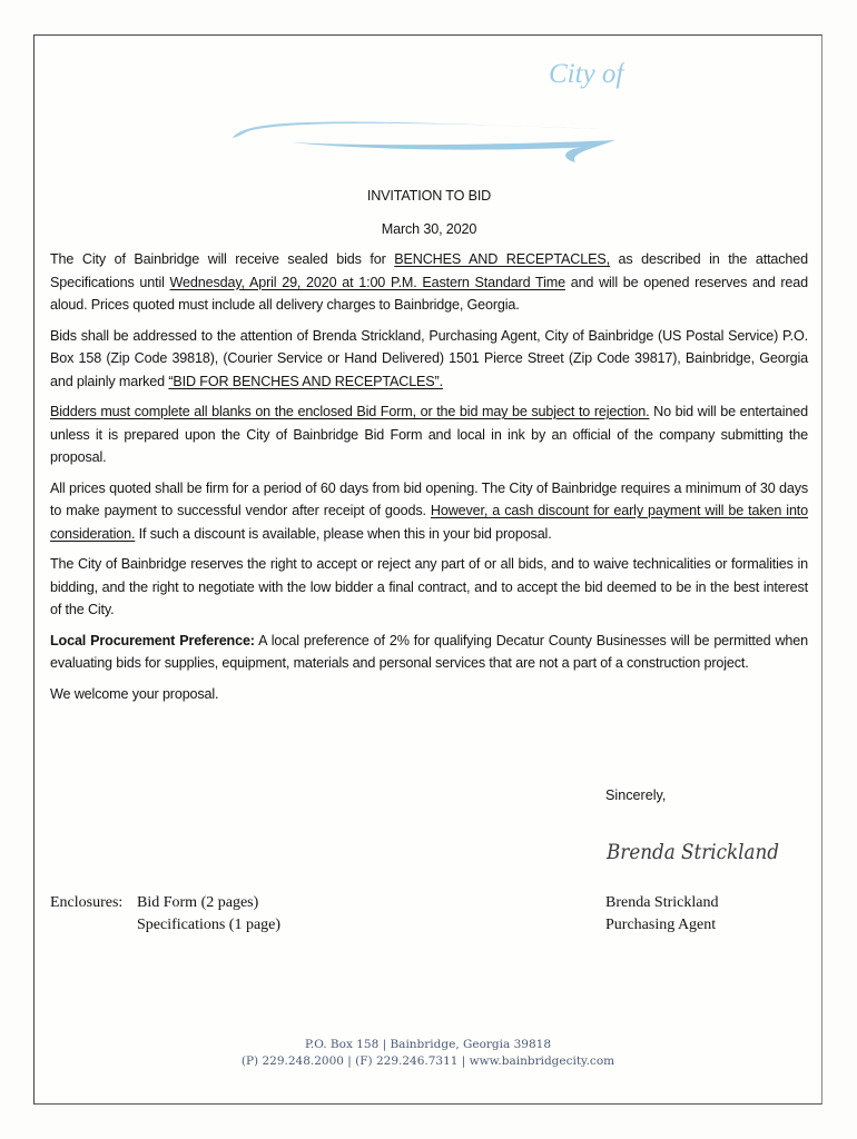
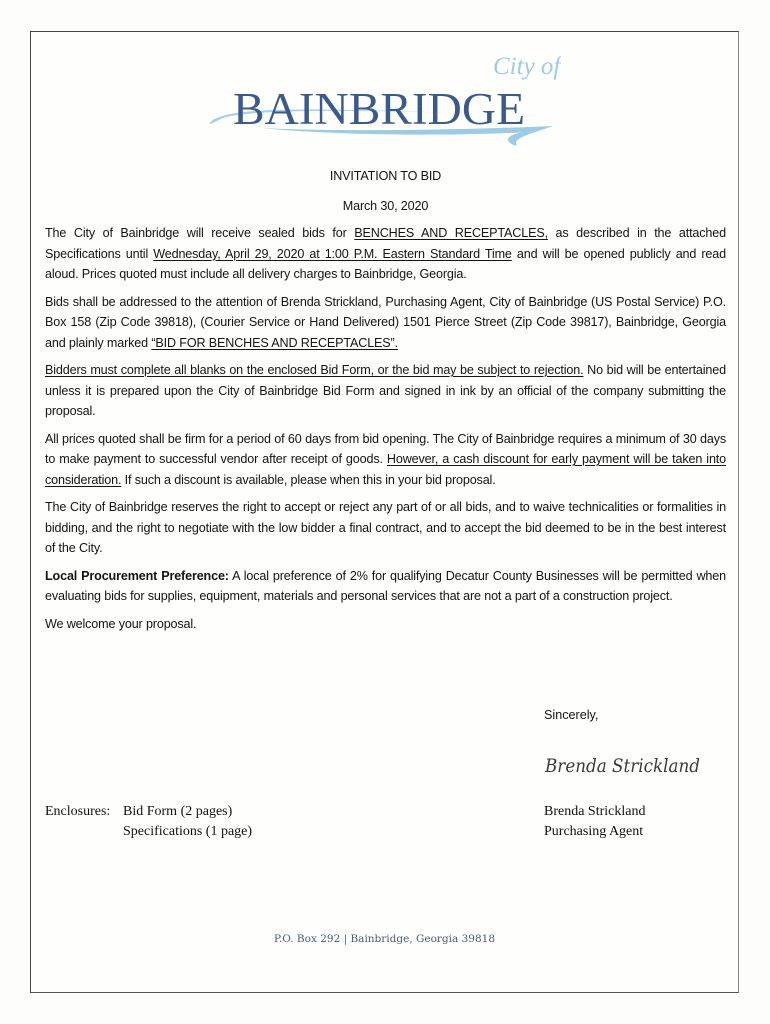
  City of
+ BAINBRIDGE
  INVITATION TO BID
  March 30, 2020
- The City of Bainbridge will receive sealed bids for BENCHES AND RECEPTACLES, as described in the attached Specifications until Wednesday, April 29, 2020 at 1:00 P.M. Eastern Standard Time and will be opened reserves and read aloud. Prices quoted must include all delivery charges to Bainbridge, Georgia.
+ The City of Bainbridge will receive sealed bids for BENCHES AND RECEPTACLES, as described in the attached Specifications until Wednesday, April 29, 2020 at 1:00 P.M. Eastern Standard Time and will be opened publicly and read aloud. Prices quoted must include all delivery charges to Bainbridge, Georgia.
  Bids shall be addressed to the attention of Brenda Strickland, Purchasing Agent, City of Bainbridge (US Postal Service) P.O. Box 158 (Zip Code 39818), (Courier Service or Hand Delivered) 1501 Pierce Street (Zip Code 39817), Bainbridge, Georgia and plainly marked “BID FOR BENCHES AND RECEPTACLES”.
- Bidders must complete all blanks on the enclosed Bid Form, or the bid may be subject to rejection. No bid will be entertained unless it is prepared upon the City of Bainbridge Bid Form and local in ink by an official of the company submitting the proposal.
+ Bidders must complete all blanks on the enclosed Bid Form, or the bid may be subject to rejection. No bid will be entertained unless it is prepared upon the City of Bainbridge Bid Form and signed in ink by an official of the company submitting the proposal.
  All prices quoted shall be firm for a period of 60 days from bid opening. The City of Bainbridge requires a minimum of 30 days to make payment to successful vendor after receipt of goods. However, a cash discount for early payment will be taken into consideration. If such a discount is available, please when this in your bid proposal.
  The City of Bainbridge reserves the right to accept or reject any part of or all bids, and to waive technicalities or formalities in bidding, and the right to negotiate with the low bidder a final contract, and to accept the bid deemed to be in the best interest of the City.
  Local Procurement Preference: A local preference of 2% for qualifying Decatur County Businesses will be permitted when evaluating bids for supplies, equipment, materials and personal services that are not a part of a construction project.
  We welcome your proposal.
  Sincerely,
  Brenda Strickland
  Enclosures:
  Bid Form (2 pages)
  Specifications (1 page)
  Brenda Strickland
  Purchasing Agent
- P.O. Box 158 | Bainbridge, Georgia 39818
+ P.O. Box 292 | Bainbridge, Georgia 39818
- (P) 229.248.2000 | (F) 229.246.7311 | www.bainbridgecity.com
